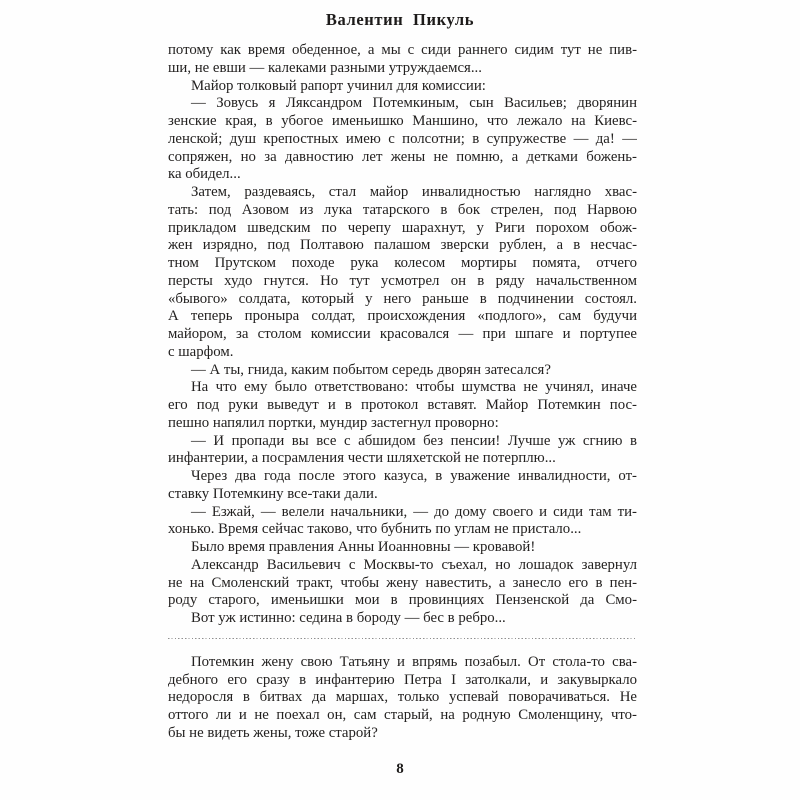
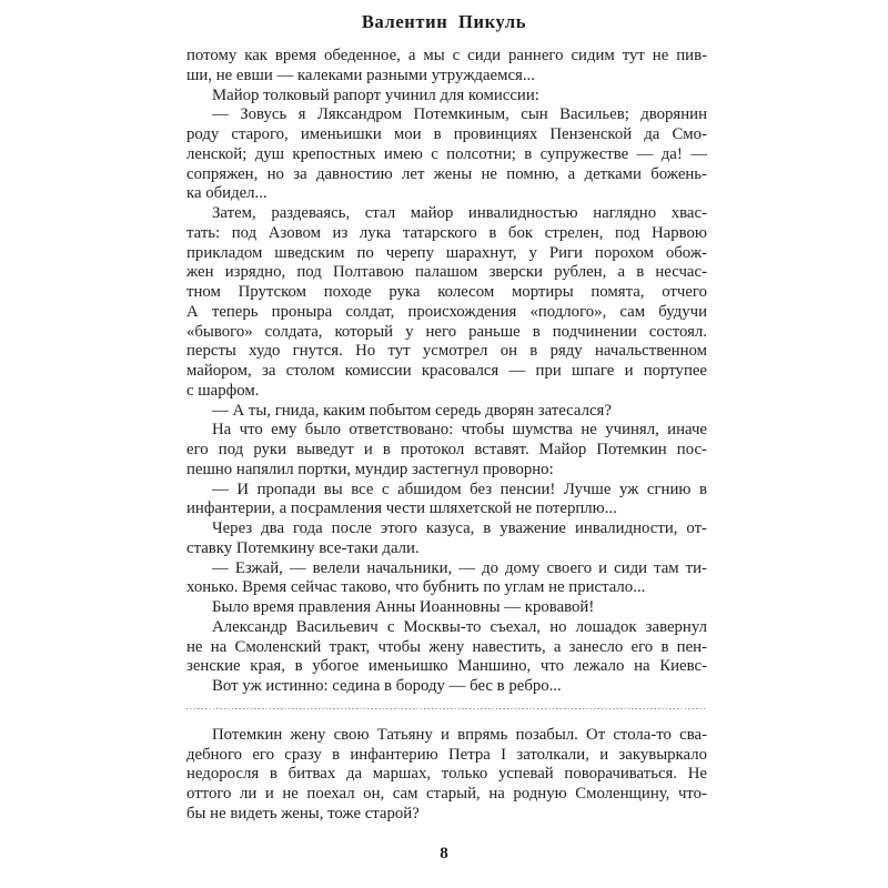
  Валентин Пикуль
  потому как время обеденное, а мы с сиди раннего сидим тут не пив-
  ши, не евши — калеками разными утруждаемся...
  Майор толковый рапорт учинил для комиссии:
  — Зовусь я Ляксандром Потемкиным, сын Васильев; дворянин
- зенские края, в убогое именьишко Маншино, что лежало на Киевс-
+ роду старого, именьишки мои в провинциях Пензенской да Смо-
  ленской; душ крепостных имею с полсотни; в супружестве — да! —
  сопряжен, но за давностию лет жены не помню, а детками божень-
  ка обидел...
  Затем, раздеваясь, стал майор инвалидностью наглядно хвас-
  тать: под Азовом из лука татарского в бок стрелен, под Нарвою
  прикладом шведским по черепу шарахнут, у Риги порохом обож-
  жен изрядно, под Полтавою палашом зверски рублен, а в несчас-
  тном Прутском походе рука колесом мортиры помята, отчего
- персты худо гнутся. Но тут усмотрел он в ряду начальственном
+ А теперь проныра солдат, происхождения «подлого», сам будучи
  «бывого» солдата, который у него раньше в подчинении состоял.
- А теперь проныра солдат, происхождения «подлого», сам будучи
+ персты худо гнутся. Но тут усмотрел он в ряду начальственном
  майором, за столом комиссии красовался — при шпаге и портупее
  с шарфом.
  — А ты, гнида, каким побытом середь дворян затесался?
  На что ему было ответствовано: чтобы шумства не учинял, иначе
  его под руки выведут и в протокол вставят. Майор Потемкин пос-
  пешно напялил портки, мундир застегнул проворно:
  — И пропади вы все с абшидом без пенсии! Лучше уж сгнию в
  инфантерии, а посрамления чести шляхетской не потерплю...
  Через два года после этого казуса, в уважение инвалидности, от-
  ставку Потемкину все-таки дали.
  — Езжай, — велели начальники, — до дому своего и сиди там ти-
  хонько. Время сейчас таково, что бубнить по углам не пристало...
  Было время правления Анны Иоанновны — кровавой!
  Александр Васильевич с Москвы-то съехал, но лошадок завернул
  не на Смоленский тракт, чтобы жену навестить, а занесло его в пен-
- роду старого, именьишки мои в провинциях Пензенской да Смо-
+ зенские края, в убогое именьишко Маншино, что лежало на Киевс-
  Вот уж истинно: седина в бороду — бес в ребро...
  Потемкин жену свою Татьяну и впрямь позабыл. От стола-то сва-
  дебного его сразу в инфантерию Петра I затолкали, и закувыркало
  недоросля в битвах да маршах, только успевай поворачиваться. Не
  оттого ли и не поехал он, сам старый, на родную Смоленщину, что-
  бы не видеть жены, тоже старой?
  8
